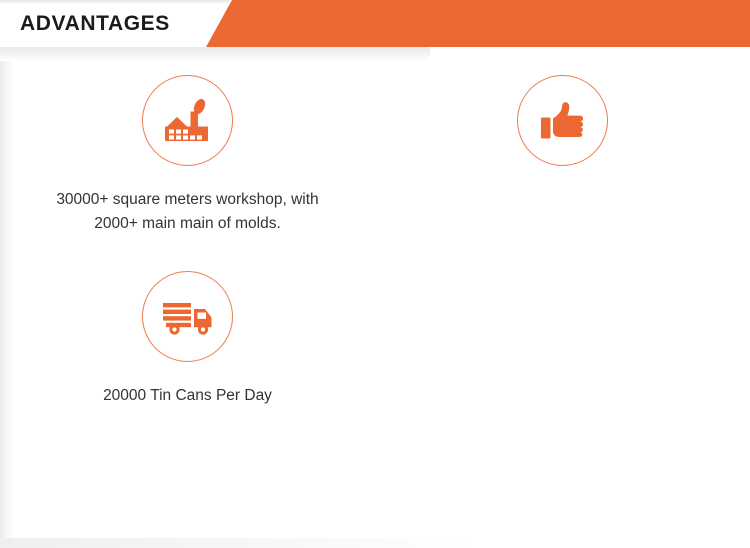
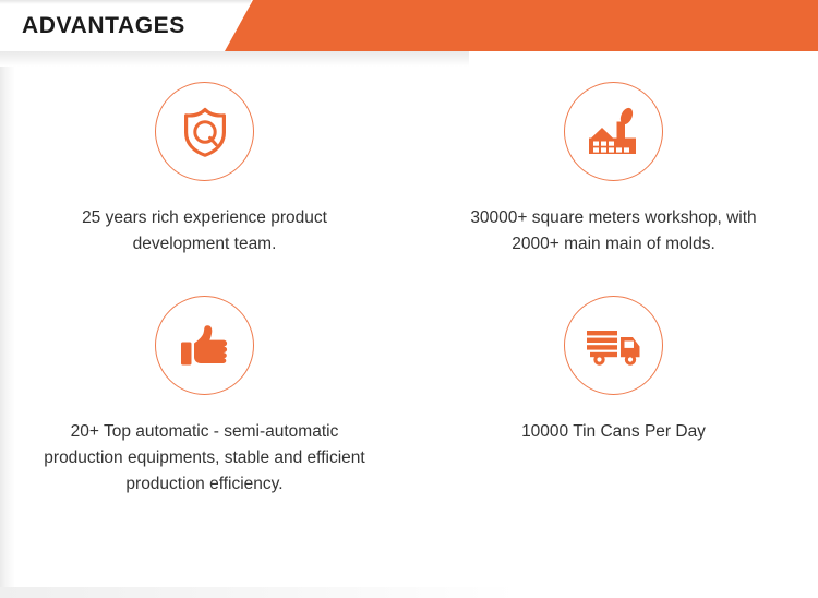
  ADVANTAGES
+ 25 years rich experience product development team.
  30000+ square meters workshop, with 2000+ main main of molds.
+ 20+ Top automatic - semi-automatic production equipments, stable and efficient production efficiency.
- 20000 Tin Cans Per Day
+ 10000 Tin Cans Per Day
